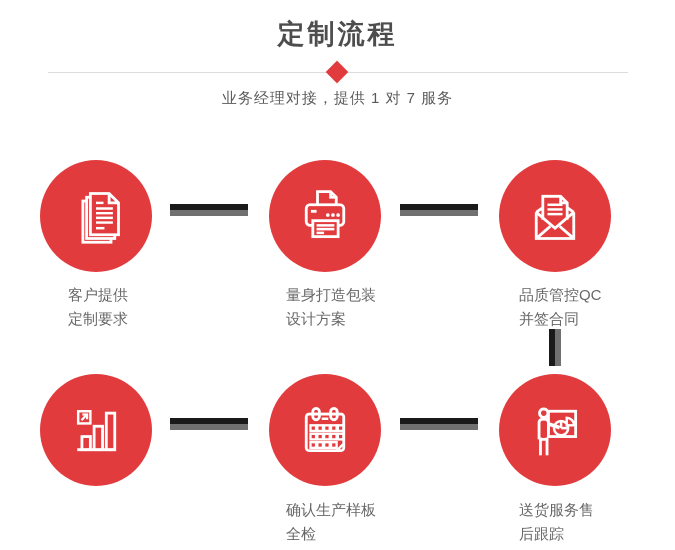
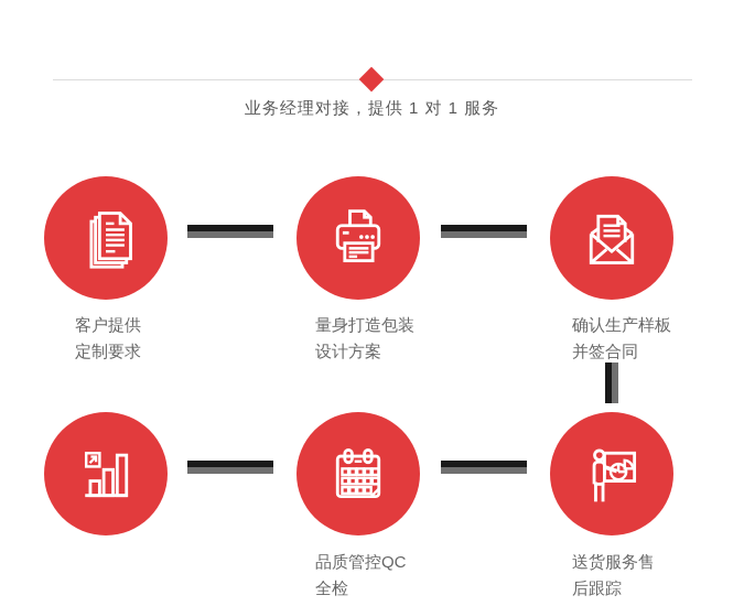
- 定制流程
- 业务经理对接，提供 1 对 7 服务
+ 业务经理对接，提供 1 对 1 服务
  客户提供
  定制要求
  量身打造包装
  设计方案
- 品质管控QC
+ 确认生产样板
  并签合同
- 确认生产样板
+ 品质管控QC
  全检
  送货服务售
  后跟踪
